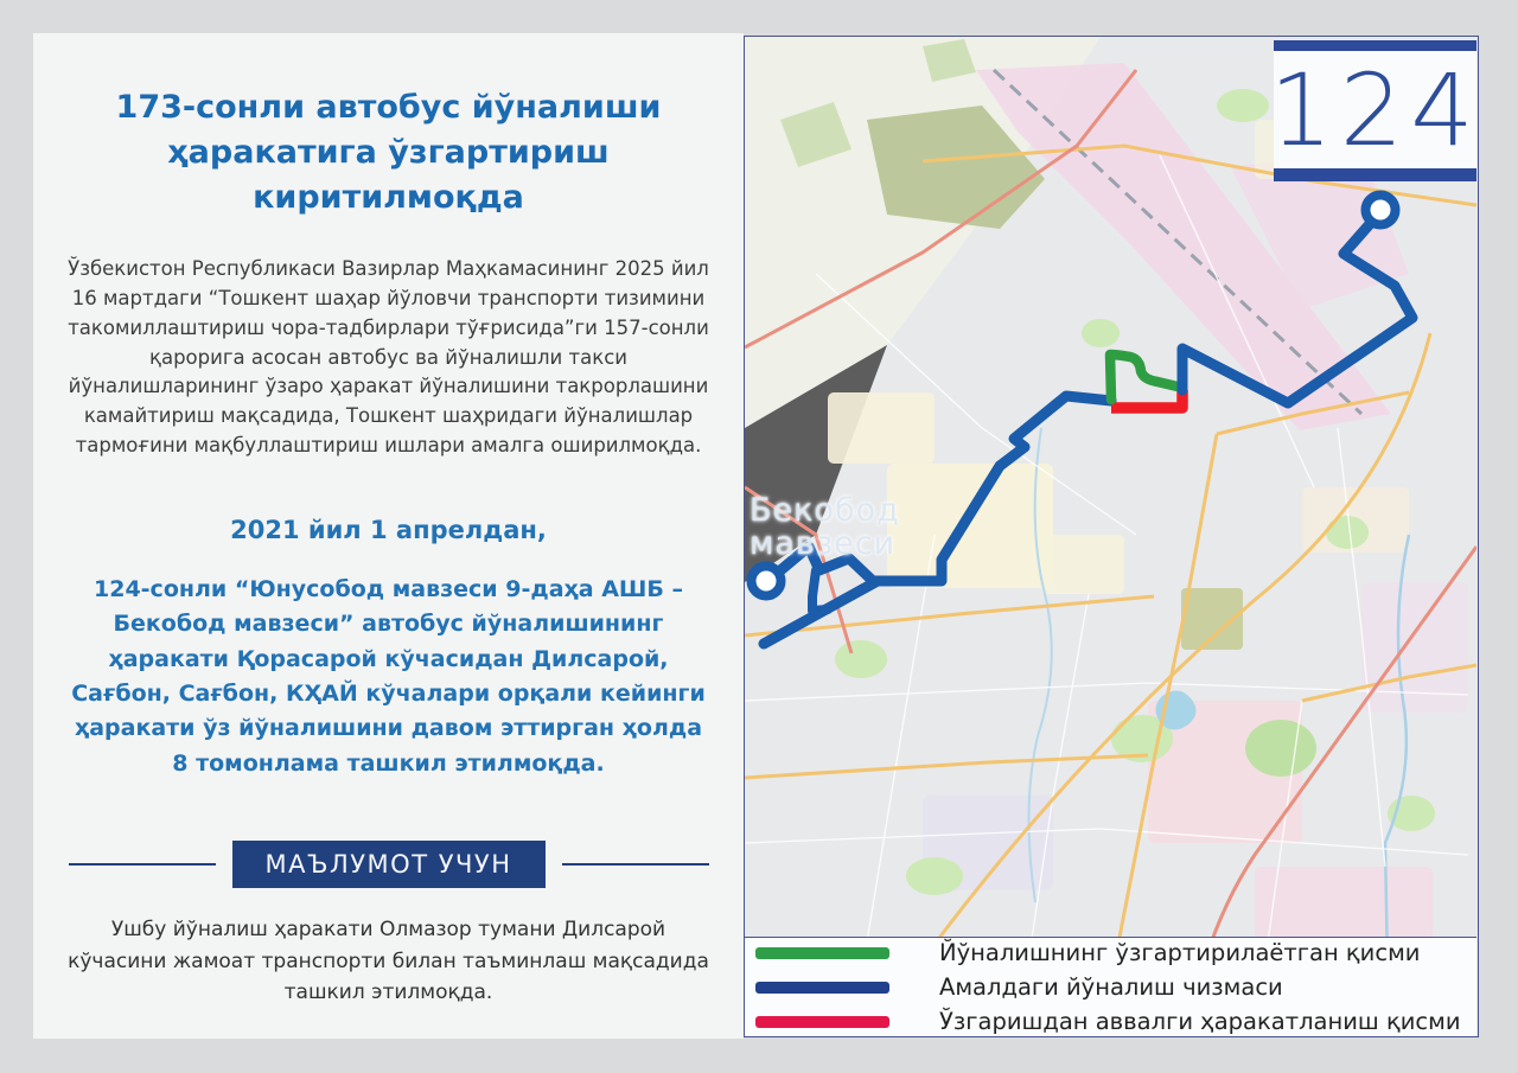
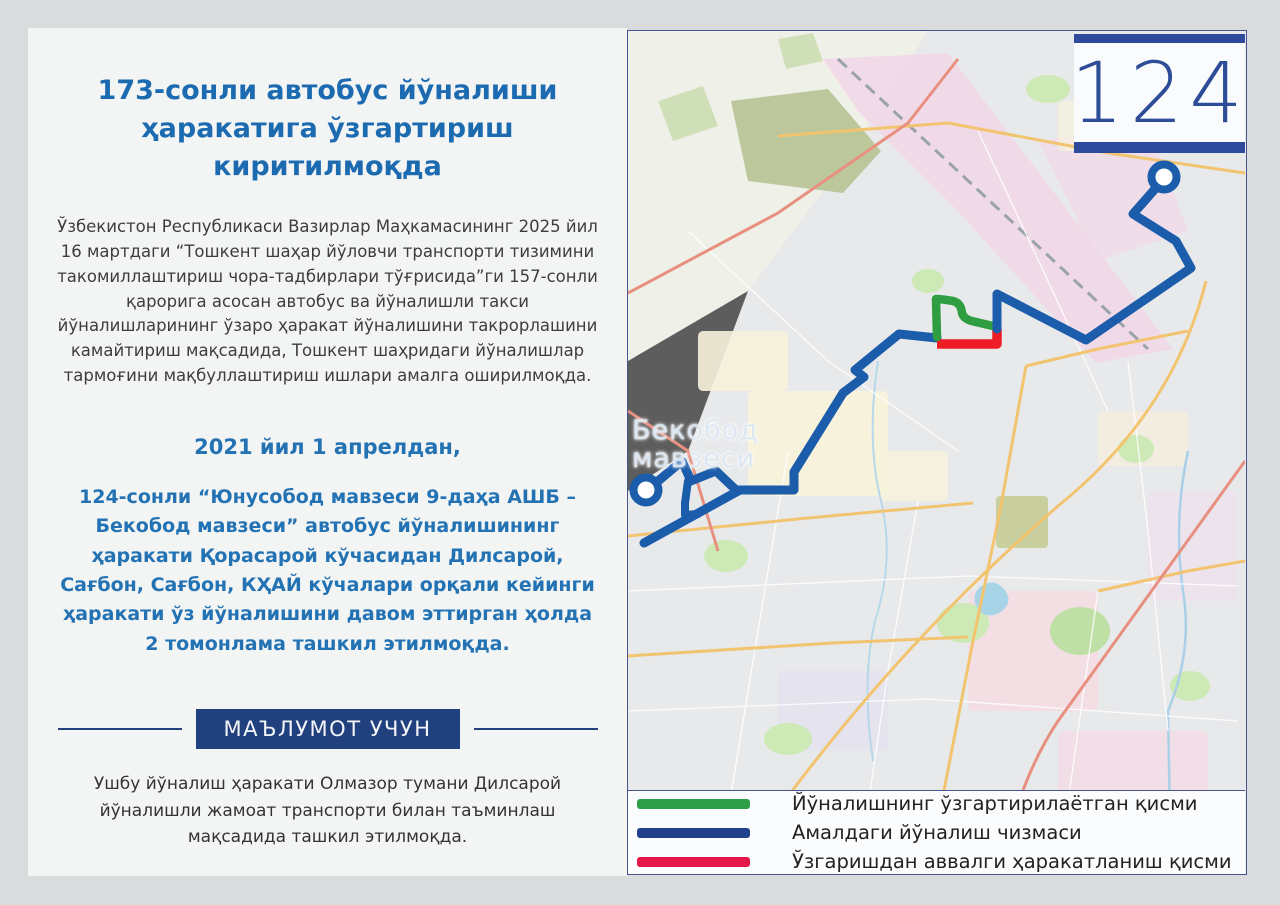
  173-сонли автобус йўналиши ҳаракатига ўзгартириш киритилмоқда
  Ўзбекистон Республикаси Вазирлар Маҳкамасининг 2025 йил 16 мартдаги “Тошкент шаҳар йўловчи транспорти тизимини такомиллаштириш чора-тадбирлари тўғрисида”ги 157-сонли қарорига асосан автобус ва йўналишли такси йўналишларининг ўзаро ҳаракат йўналишини такрорлашини камайтириш мақсадида, Тошкент шаҳридаги йўналишлар тармоғини мақбуллаштириш ишлари амалга оширилмоқда.
  2021 йил 1 апрелдан,
- 124-сонли “Юнусобод мавзеси 9-даҳа АШБ – Бекобод мавзеси” автобус йўналишининг ҳаракати Қорасарой кўчасидан Дилсарой, Сағбон, Сағбон, КҲАЙ кўчалари орқали кейинги ҳаракати ўз йўналишини давом эттирган ҳолда 8 томонлама ташкил этилмоқда.
+ 124-сонли “Юнусобод мавзеси 9-даҳа АШБ – Бекобод мавзеси” автобус йўналишининг ҳаракати Қорасарой кўчасидан Дилсарой, Сағбон, Сағбон, КҲАЙ кўчалари орқали кейинги ҳаракати ўз йўналишини давом эттирган ҳолда 2 томонлама ташкил этилмоқда.
  МАЪЛУМОТ УЧУН
- Ушбу йўналиш ҳаракати Олмазор тумани Дилсарой кўчасини жамоат транспорти билан таъминлаш мақсадида ташкил этилмоқда.
+ Ушбу йўналиш ҳаракати Олмазор тумани Дилсарой йўналишли жамоат транспорти билан таъминлаш мақсадида ташкил этилмоқда.
  Бекобод
  мавзеси
  124
  Йўналишнинг ўзгартирилаётган қисми
  Амалдаги йўналиш чизмаси
  Ўзгаришдан аввалги ҳаракатланиш қисми
